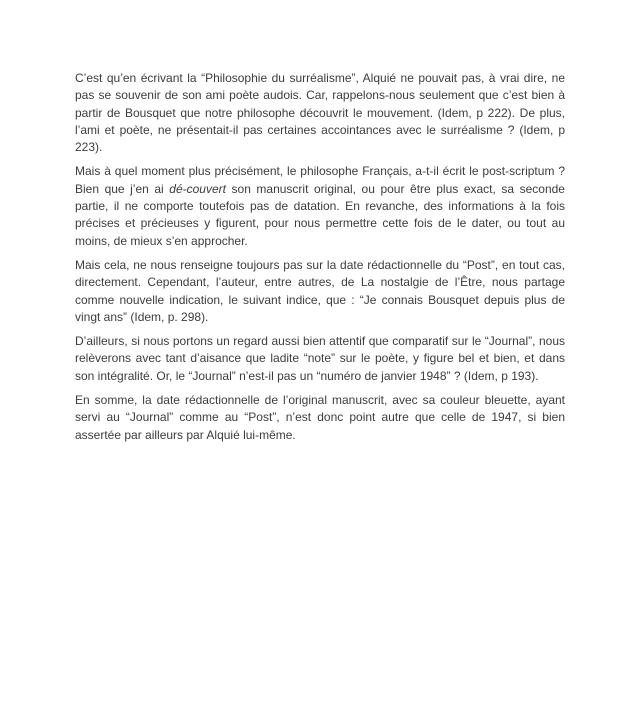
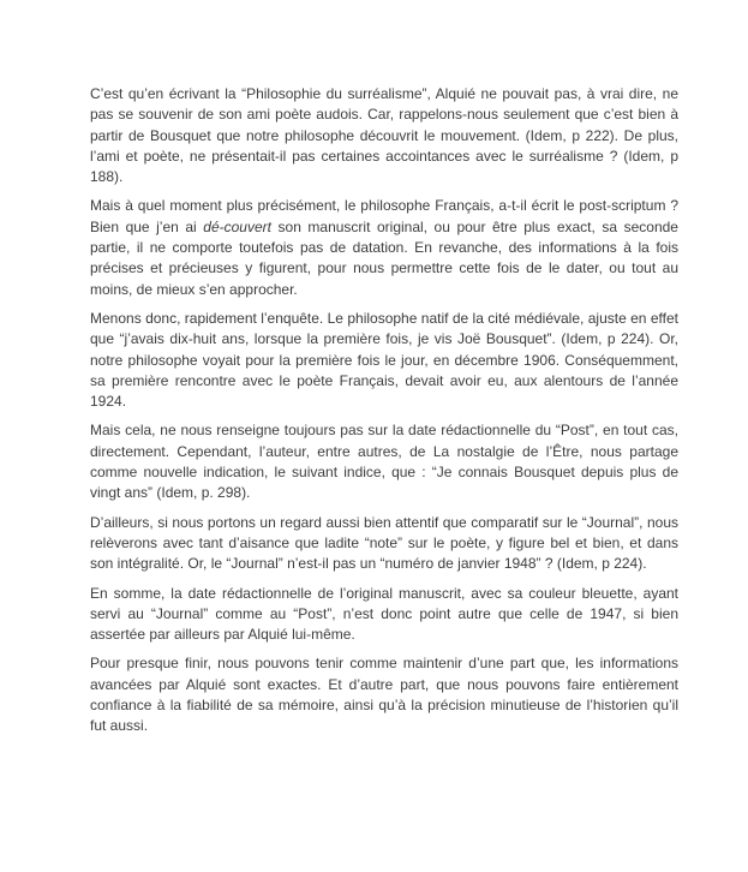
- C’est qu’en écrivant la “Philosophie du surréalisme”, Alquié ne pouvait pas, à vrai dire, ne pas se souvenir de son ami poète audois. Car, rappelons-nous seulement que c’est bien à partir de Bousquet que notre philosophe découvrit le mouvement. (Idem, p 222). De plus, l’ami et poète, ne présentait-il pas certaines accointances avec le surréalisme ? (Idem, p 223).
+ C’est qu’en écrivant la “Philosophie du surréalisme”, Alquié ne pouvait pas, à vrai dire, ne pas se souvenir de son ami poète audois. Car, rappelons-nous seulement que c’est bien à partir de Bousquet que notre philosophe découvrit le mouvement. (Idem, p 222). De plus, l’ami et poète, ne présentait-il pas certaines accointances avec le surréalisme ? (Idem, p 188).
  Mais à quel moment plus précisément, le philosophe Français, a-t-il écrit le post-scriptum ? Bien que j’en ai dé-couvert son manuscrit original, ou pour être plus exact, sa seconde partie, il ne comporte toutefois pas de datation. En revanche, des informations à la fois précises et précieuses y figurent, pour nous permettre cette fois de le dater, ou tout au moins, de mieux s’en approcher.
+ Menons donc, rapidement l’enquête. Le philosophe natif de la cité médiévale, ajuste en effet que “j’avais dix-huit ans, lorsque la première fois, je vis Joë Bousquet”. (Idem, p 224). Or, notre philosophe voyait pour la première fois le jour, en décembre 1906. Conséquemment, sa première rencontre avec le poète Français, devait avoir eu, aux alentours de l’année 1924.
  Mais cela, ne nous renseigne toujours pas sur la date rédactionnelle du “Post”, en tout cas, directement. Cependant, l’auteur, entre autres, de La nostalgie de l’Être, nous partage comme nouvelle indication, le suivant indice, que : “Je connais Bousquet depuis plus de vingt ans” (Idem, p. 298).
- D’ailleurs, si nous portons un regard aussi bien attentif que comparatif sur le “Journal”, nous relèverons avec tant d’aisance que ladite “note” sur le poète, y figure bel et bien, et dans son intégralité. Or, le “Journal” n’est-il pas un “numéro de janvier 1948” ? (Idem, p 193).
+ D’ailleurs, si nous portons un regard aussi bien attentif que comparatif sur le “Journal”, nous relèverons avec tant d’aisance que ladite “note” sur le poète, y figure bel et bien, et dans son intégralité. Or, le “Journal” n’est-il pas un “numéro de janvier 1948” ? (Idem, p 224).
  En somme, la date rédactionnelle de l’original manuscrit, avec sa couleur bleuette, ayant servi au “Journal” comme au “Post”, n’est donc point autre que celle de 1947, si bien assertée par ailleurs par Alquié lui-même.
+ Pour presque finir, nous pouvons tenir comme maintenir d’une part que, les informations avancées par Alquié sont exactes. Et d’autre part, que nous pouvons faire entièrement confiance à la fiabilité de sa mémoire, ainsi qu’à la précision minutieuse de l’historien qu’il fut aussi.
